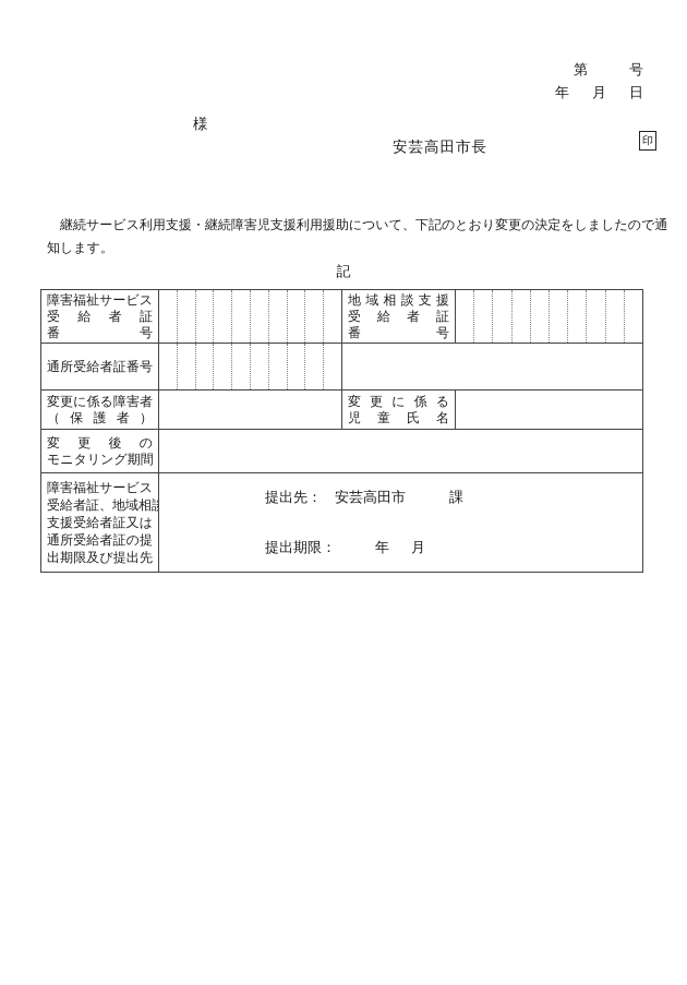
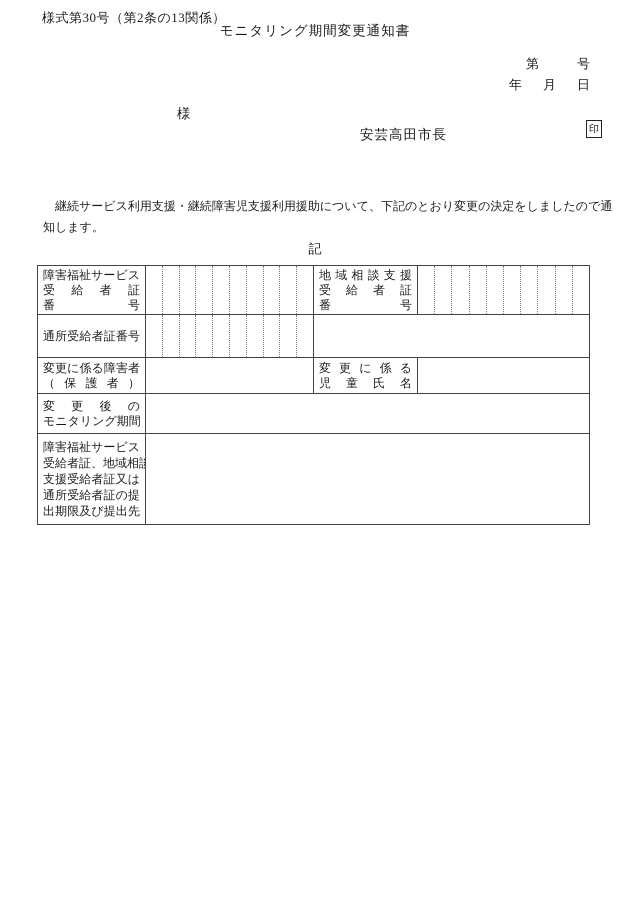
+ 様式第30号（第2条の13関係）
+ モニタリング期間変更通知書
  第 号
  年 月 日
  様
  安芸高田市長
  印
  継続サービス利用支援・継続障害児支援利用援助について、下記のとおり変更の決定をしましたので通知します。
  記
  障害福祉サービス
  受給者証
  番号
  地域相談支援
  受給者証
  番号
  通所受給者証番号
  変更に係る障害者
  （保護者）
  変更に係る
  児童氏名
  変更後の
  モニタリング期間
  障害福祉サービス
  受給者証、地域相
  支援受給者証又は
  通所受給者証の提
  出期限及び提出先
- 提出先： 安芸高田市 課
- 提出期限： 年 月
